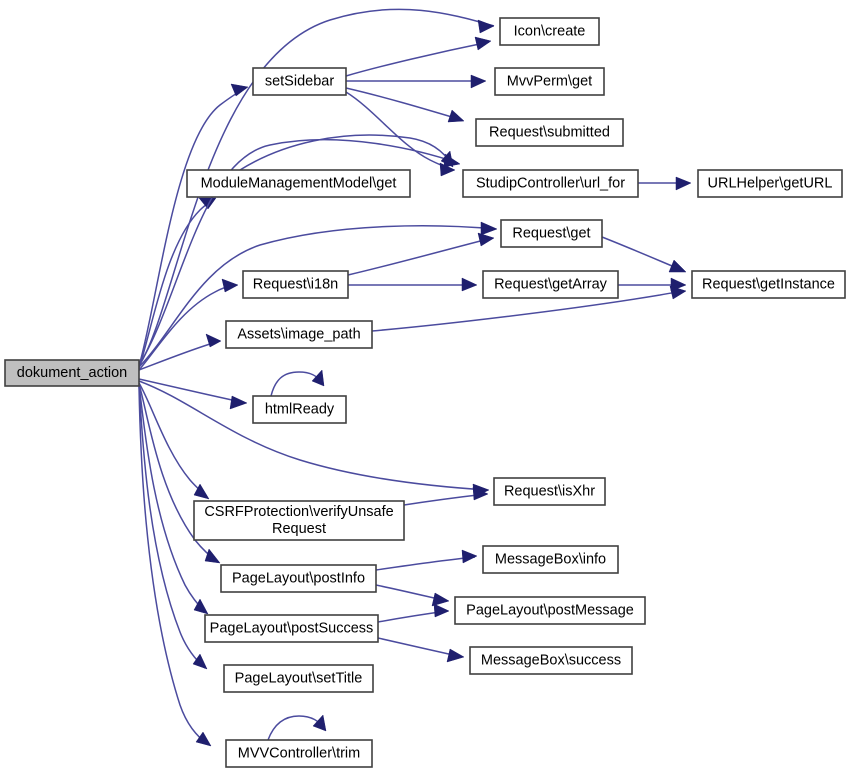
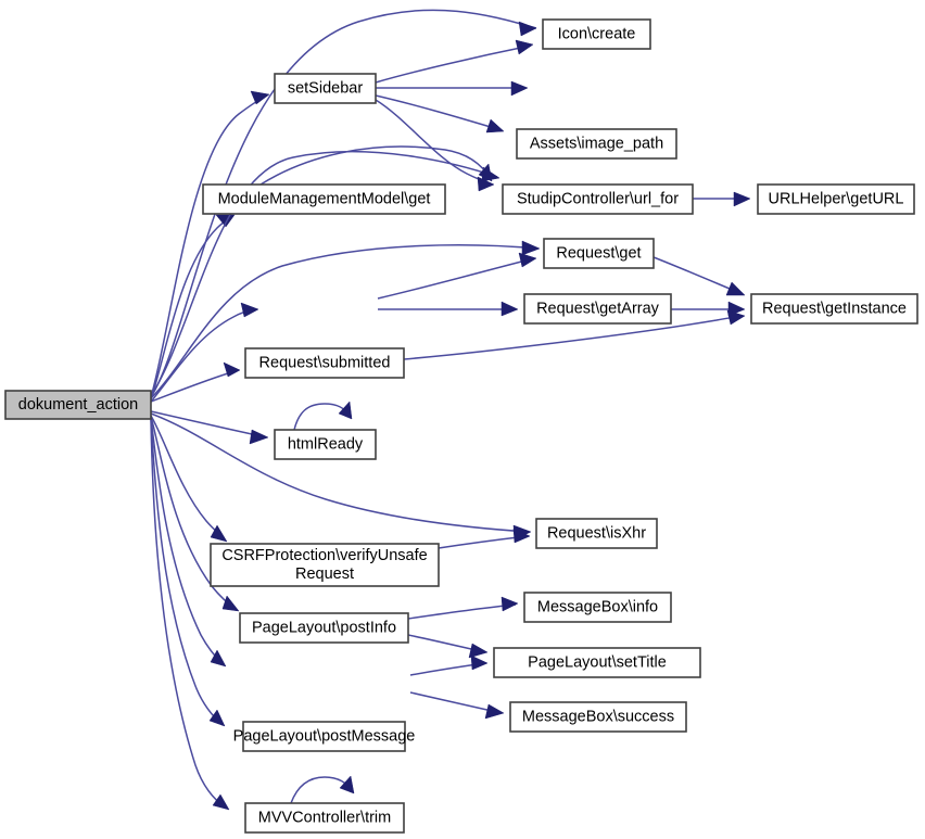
  dokument_action
  setSidebar
  Icon\create
- MvvPerm\get
- Request\submitted
+ Assets\image_path
  StudipController\url_for
  URLHelper\getURL
  ModuleManagementModel\get
  Request\get
- Request\i18n
  Request\getArray
  Request\getInstance
- Assets\image_path
+ Request\submitted
  htmlReady
  Request\isXhr
  CSRFProtection\verifyUnsafe Request
  PageLayout\postInfo
  MessageBox\info
- PageLayout\postMessage
+ PageLayout\setTitle
- PageLayout\postSuccess
  MessageBox\success
- PageLayout\setTitle
+ PageLayout\postMessage
  MVVController\trim
